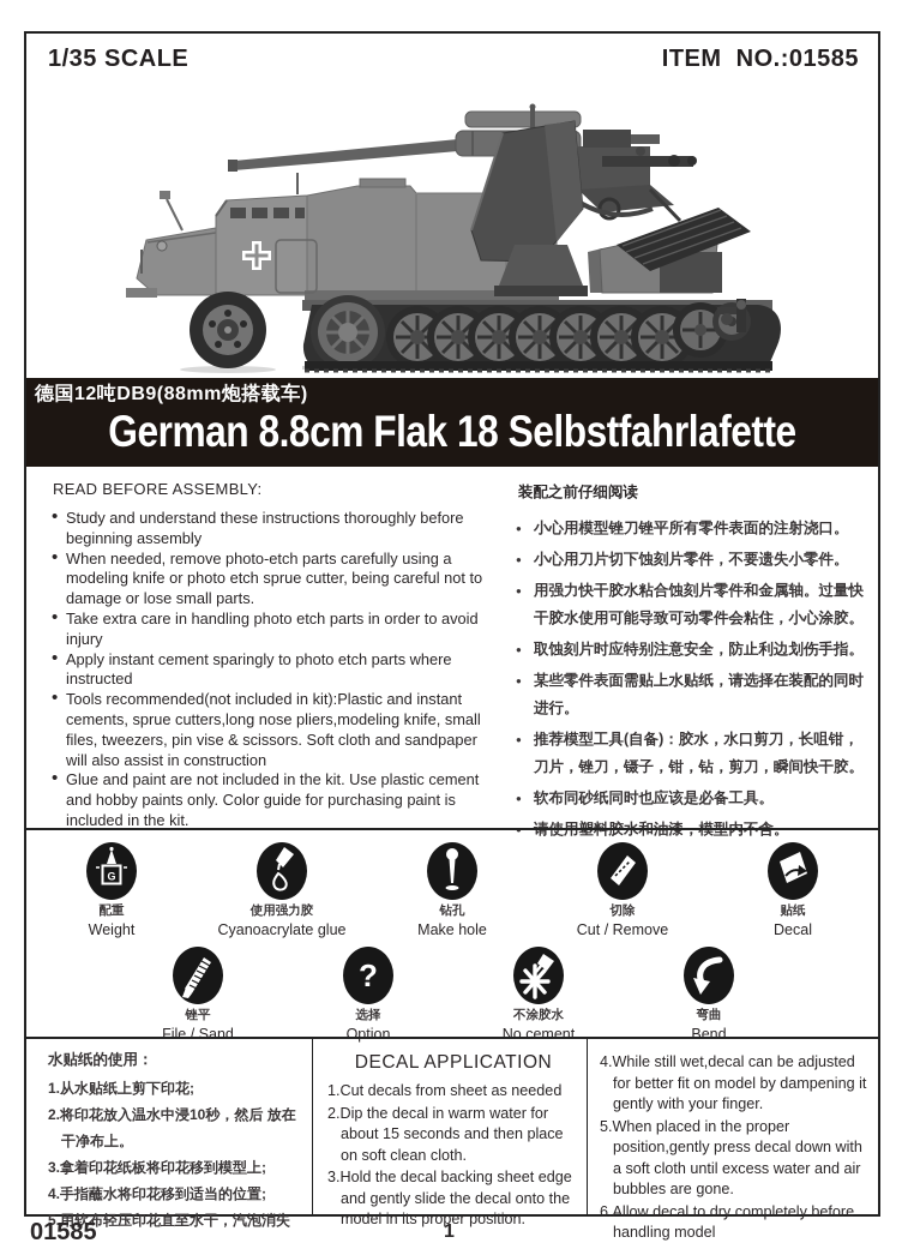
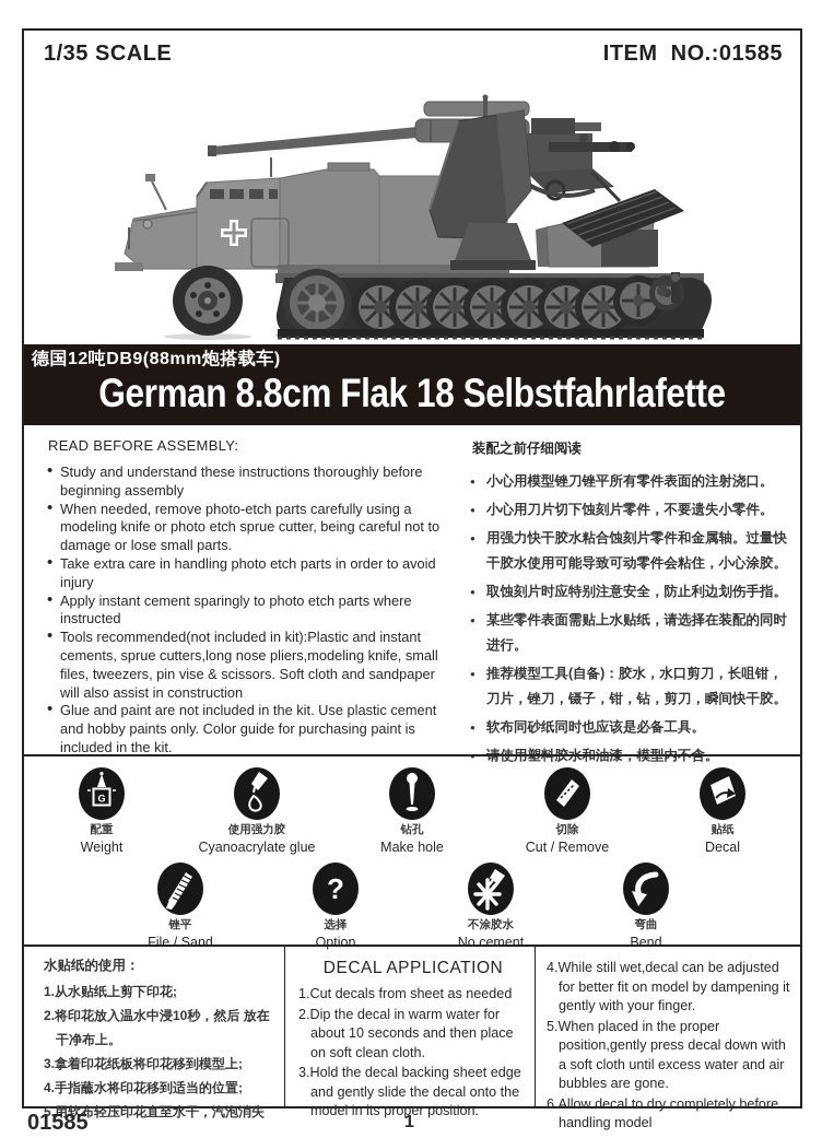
  1/35 SCALE
  ITEM NO.:01585
  德国12吨DB9(88mm炮搭载车)
  German 8.8cm Flak 18 Selbstfahrlafette
  READ BEFORE ASSEMBLY:
  Study and understand these instructions thoroughly before beginning assembly
  When needed, remove photo-etch parts carefully using a modeling knife or photo etch sprue cutter, being careful not to damage or lose small parts.
  Take extra care in handling photo etch parts in order to avoid injury
  Apply instant cement sparingly to photo etch parts where instructed
  Tools recommended(not included in kit):Plastic and instant cements, sprue cutters,long nose pliers,modeling knife, small files, tweezers, pin vise & scissors. Soft cloth and sandpaper will also assist in construction
  Glue and paint are not included in the kit. Use plastic cement and hobby paints only. Color guide for purchasing paint is included in the kit.
  装配之前仔细阅读
  小心用模型锉刀锉平所有零件表面的注射浇口。
  小心用刀片切下蚀刻片零件，不要遗失小零件。
  用强力快干胶水粘合蚀刻片零件和金属轴。过量快干胶水使用可能导致可动零件会粘住，小心涂胶。
  取蚀刻片时应特别注意安全，防止利边划伤手指。
  某些零件表面需贴上水贴纸，请选择在装配的同时进行。
  推荐模型工具(自备)：胶水，水口剪刀，长咀钳，刀片，锉刀，镊子，钳，钻，剪刀，瞬间快干胶。
  软布同砂纸同时也应该是必备工具。
  请使用塑料胶水和油漆，模型内不含。
  G
  配重
  Weight
  使用强力胶
  Cyanoacrylate glue
  钻孔
  Make hole
  切除
  Cut / Remove
  贴纸
  Decal
  锉平
  File / Sand
  ?
  选择
  Option
  不涂胶水
  No cement
  弯曲
  Bend
  水贴纸的使用：
  1.从水贴纸上剪下印花;
  2.将印花放入温水中浸10秒，然后 放在干净布上。
  3.拿着印花纸板将印花移到模型上;
  4.手指蘸水将印花移到适当的位置;
  5.用软布轻压印花直至水干，汽泡消失
  DECAL APPLICATION
  1.Cut decals from sheet as needed
- 2.Dip the decal in warm water for about 15 seconds and then place on soft clean cloth.
+ 2.Dip the decal in warm water for about 10 seconds and then place on soft clean cloth.
  3.Hold the decal backing sheet edge and gently slide the decal onto the model in its proper position.
  4.While still wet,decal can be adjusted for better fit on model by dampening it gently with your finger.
  5.When placed in the proper position,gently press decal down with a soft cloth until excess water and air bubbles are gone.
  6.Allow decal to dry completely before handling model
  01585
  1
